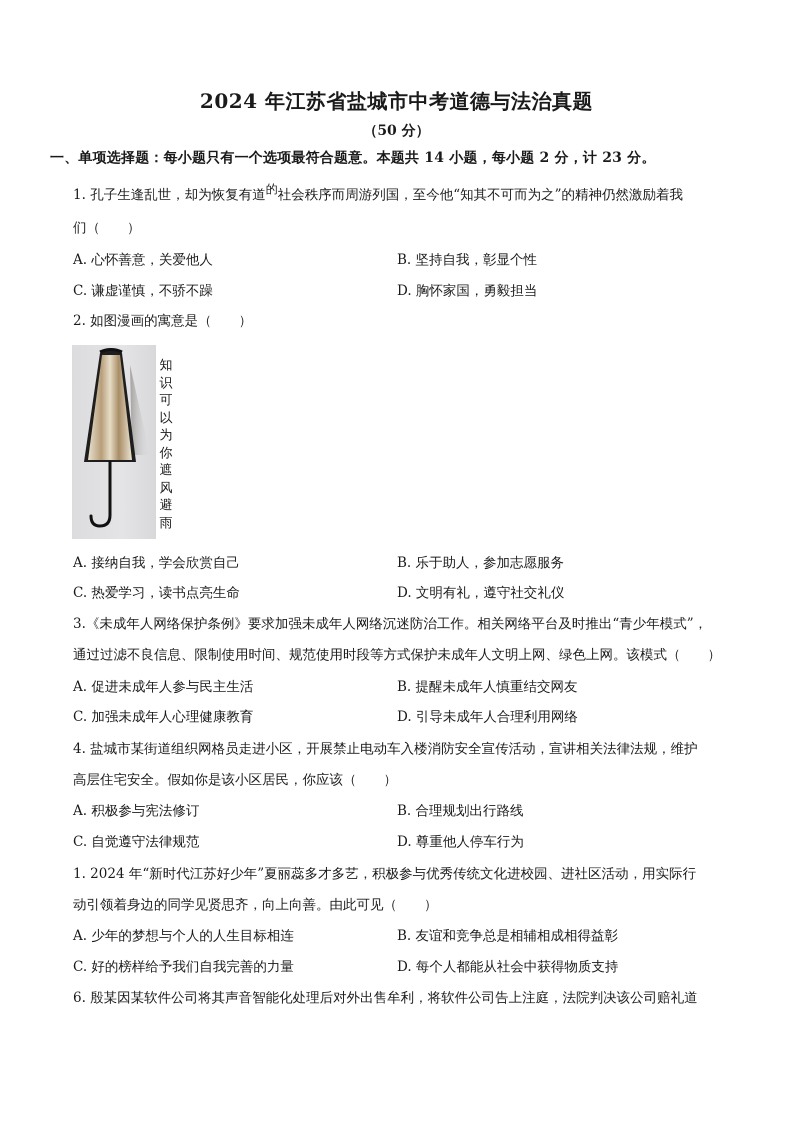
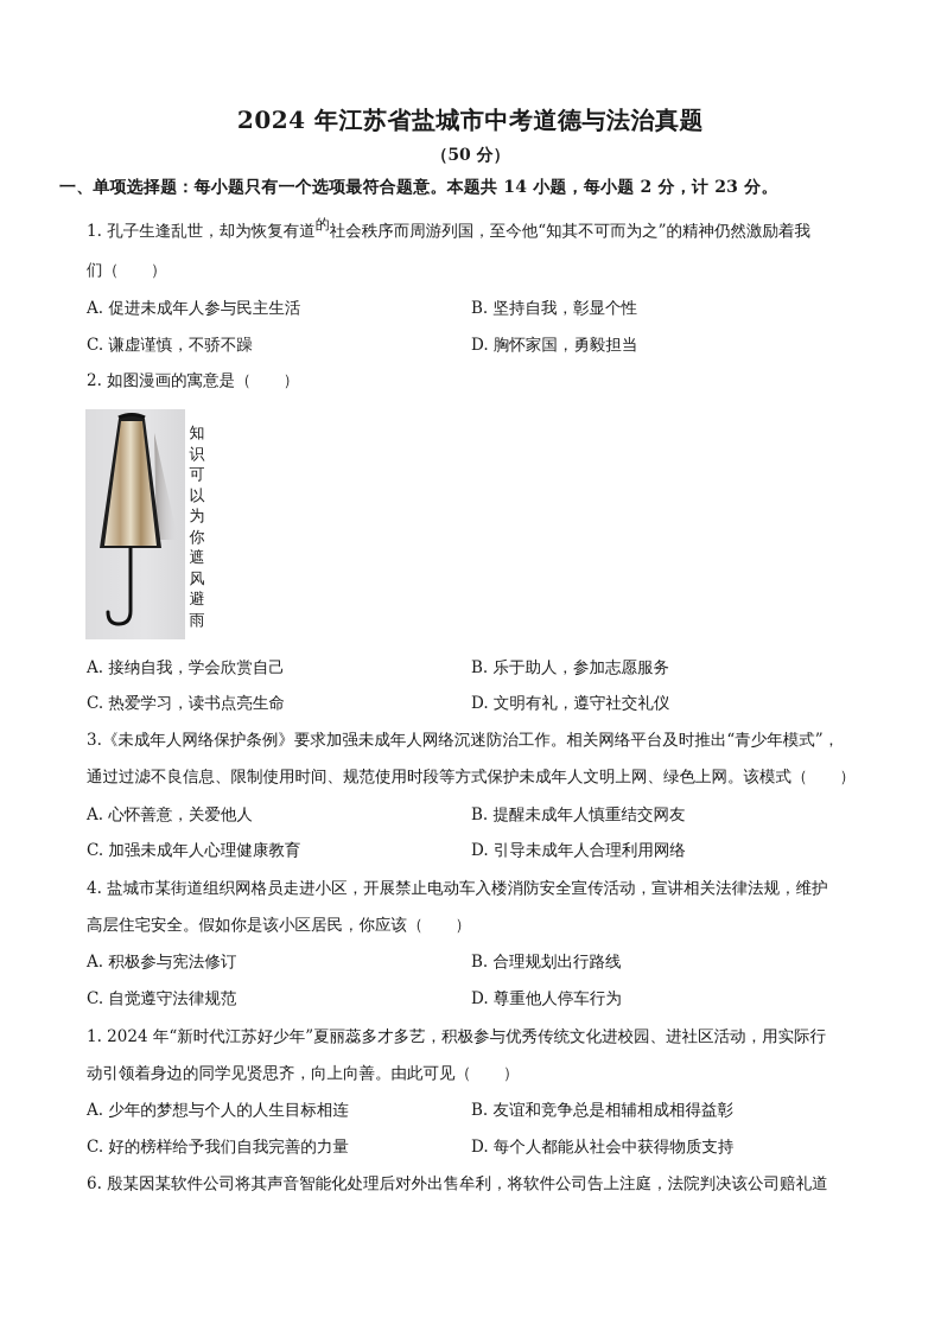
  2024 年江苏省盐城市中考道德与法治真题
  （50 分）
  一、单项选择题：每小题只有一个选项最符合题意。本题共 14 小题，每小题 2 分，计 23 分。
  1. 孔子生逢乱世，却为恢复有道的社会秩序而周游列国，至今他“知其不可而为之”的精神仍然激励着我
  们（ ）
- A. 心怀善意，关爱他人
+ A. 促进未成年人参与民主生活
  B. 坚持自我，彰显个性
  C. 谦虚谨慎，不骄不躁
  D. 胸怀家国，勇毅担当
  2. 如图漫画的寓意是（ ）
  知识可以为你遮风避雨
  A. 接纳自我，学会欣赏自己
  B. 乐于助人，参加志愿服务
  C. 热爱学习，读书点亮生命
  D. 文明有礼，遵守社交礼仪
  3.《未成年人网络保护条例》要求加强未成年人网络沉迷防治工作。相关网络平台及时推出“青少年模式”，
  通过过滤不良信息、限制使用时间、规范使用时段等方式保护未成年人文明上网、绿色上网。该模式（ ）
- A. 促进未成年人参与民主生活
+ A. 心怀善意，关爱他人
  B. 提醒未成年人慎重结交网友
  C. 加强未成年人心理健康教育
  D. 引导未成年人合理利用网络
  4. 盐城市某街道组织网格员走进小区，开展禁止电动车入楼消防安全宣传活动，宣讲相关法律法规，维护
  高层住宅安全。假如你是该小区居民，你应该（ ）
  A. 积极参与宪法修订
  B. 合理规划出行路线
  C. 自觉遵守法律规范
  D. 尊重他人停车行为
  1. 2024 年“新时代江苏好少年”夏丽蕊多才多艺，积极参与优秀传统文化进校园、进社区活动，用实际行
  动引领着身边的同学见贤思齐，向上向善。由此可见（ ）
  A. 少年的梦想与个人的人生目标相连
  B. 友谊和竞争总是相辅相成相得益彰
  C. 好的榜样给予我们自我完善的力量
  D. 每个人都能从社会中获得物质支持
  6. 殷某因某软件公司将其声音智能化处理后对外出售牟利，将软件公司告上注庭，法院判决该公司赔礼道
